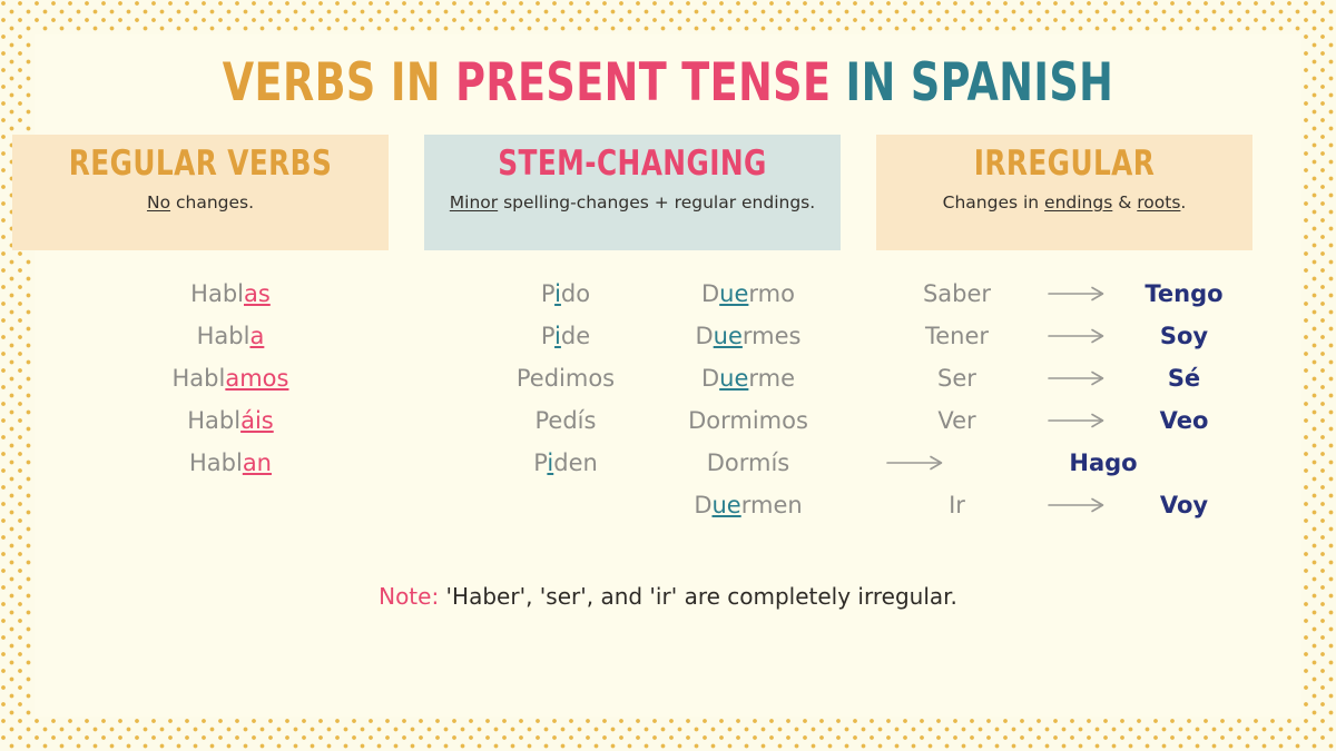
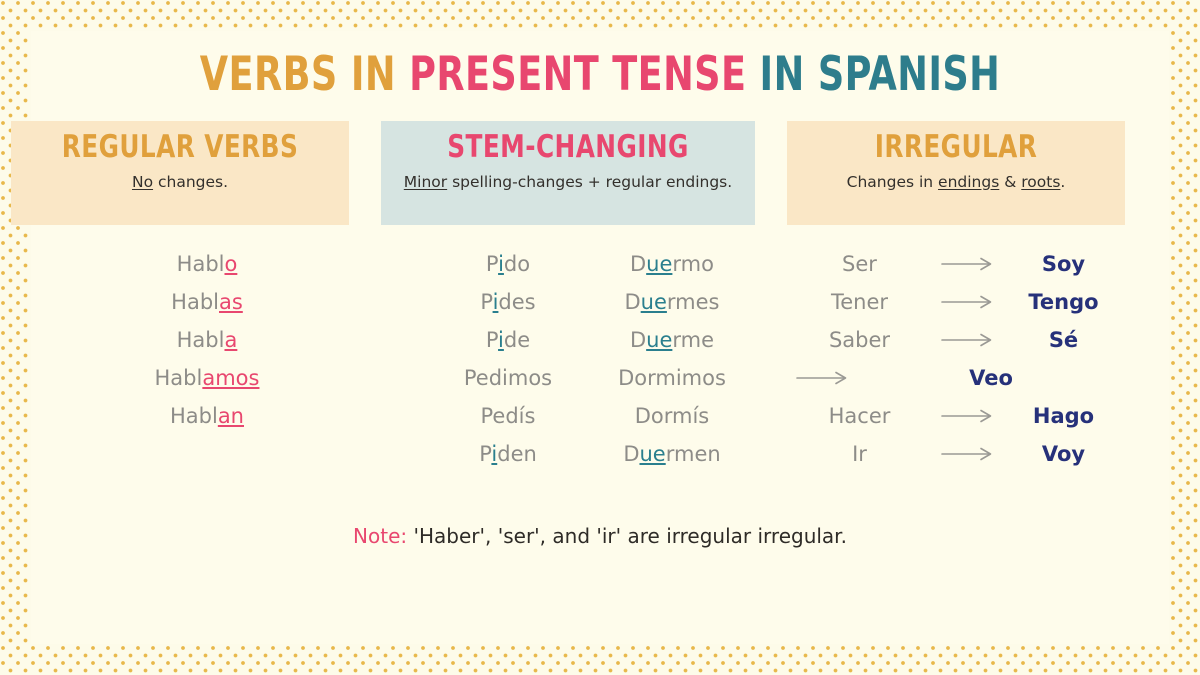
  VERBS IN PRESENT TENSE IN SPANISH
  REGULAR VERBS
  No changes.
  STEM-CHANGING
  Minor spelling-changes + regular endings.
  IRREGULAR
  Changes in endings & roots.
+ Hablo
  Hablas
  Habla
  Hablamos
- Habláis
  Hablan
  Pido
+ Pides
  Pide
  Pedimos
  Pedís
  Piden
  Duermo
  Duermes
  Duerme
  Dormimos
  Dormís
  Duermen
- Saber
+ Ser
- Tengo
+ Soy
  Tener
- Soy
+ Tengo
- Ser
+ Saber
  Sé
- Ver
  Veo
+ Hacer
  Hago
  Ir
  Voy
- Note: 'Haber', 'ser', and 'ir' are completely irregular.
+ Note: 'Haber', 'ser', and 'ir' are irregular irregular.
